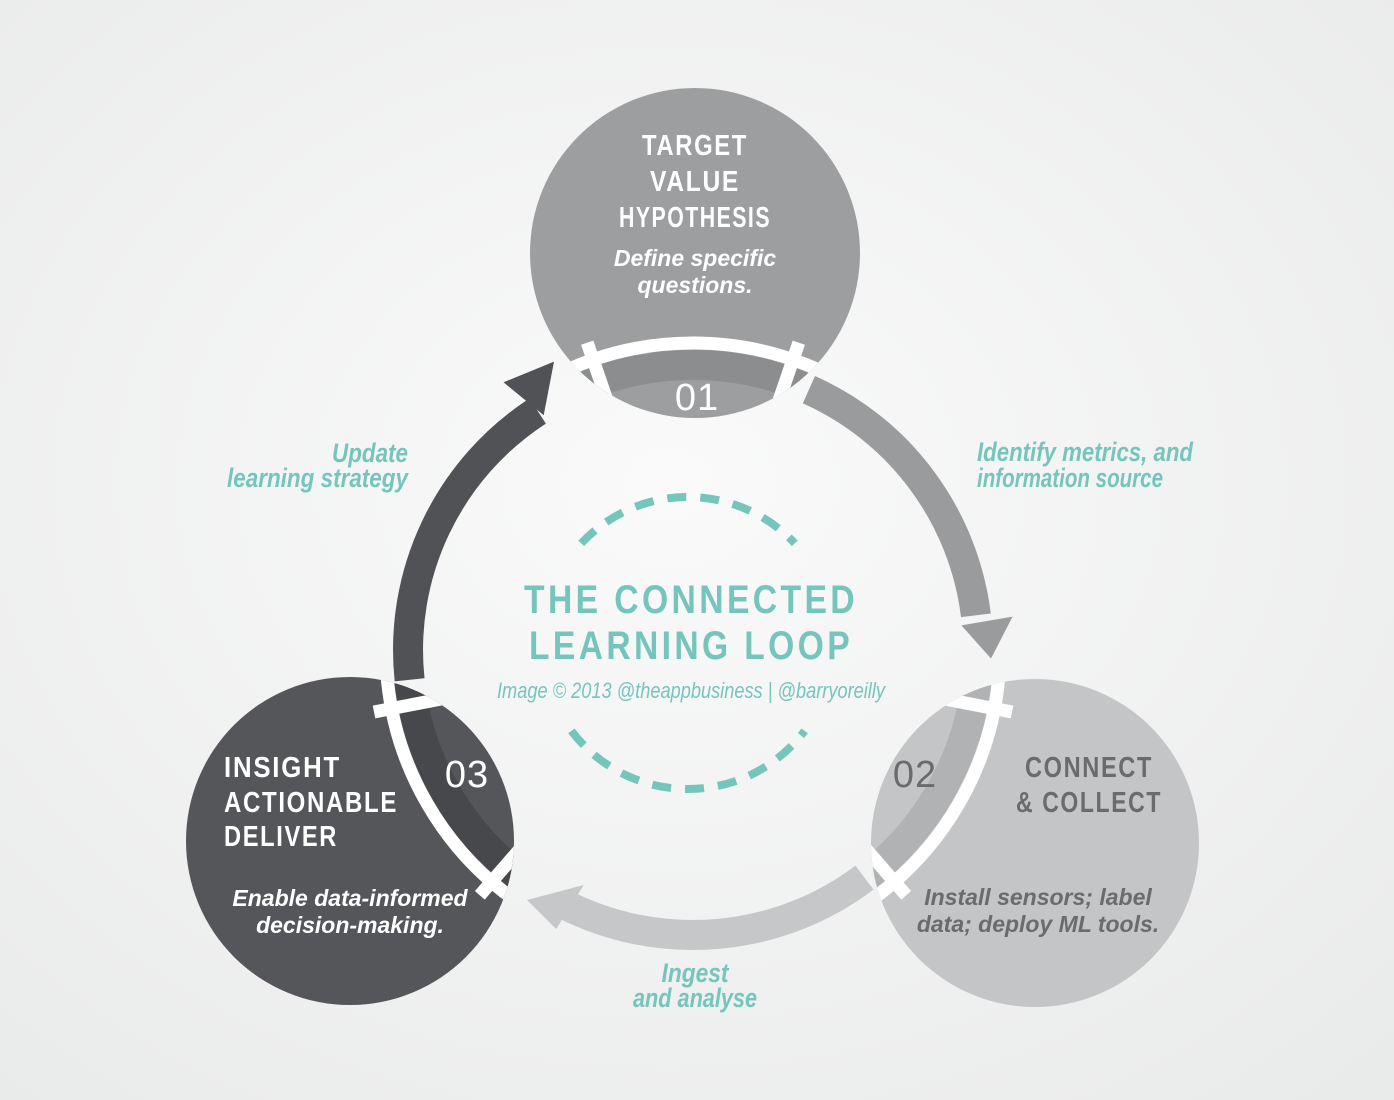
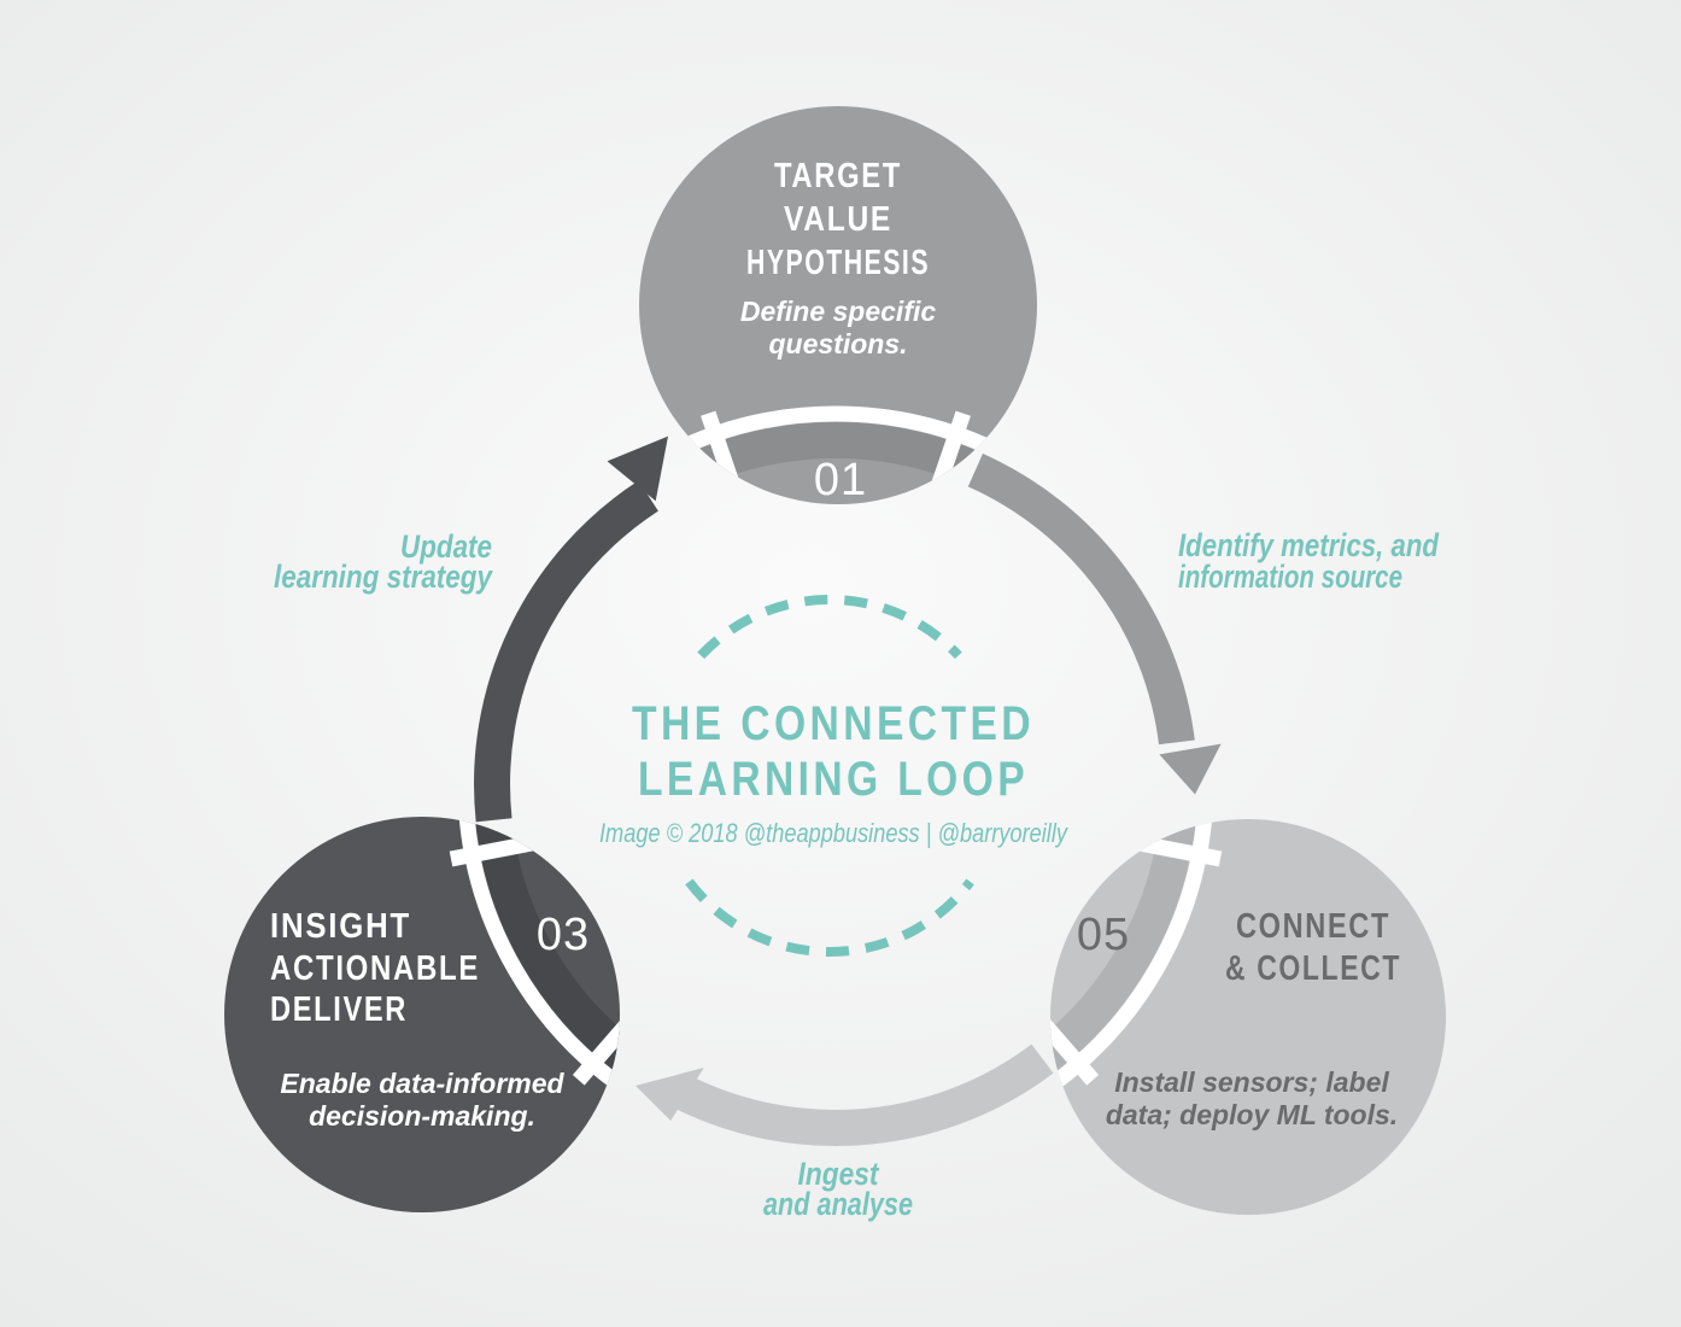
  THE CONNECTED
  LEARNING LOOP
- Image © 2013 @theappbusiness | @barryoreilly
+ Image © 2018 @theappbusiness | @barryoreilly
  TARGET
  VALUE
  HYPOTHESIS
  Define specific
  questions.
  01
  CONNECT
  & COLLECT
  Install sensors; label
  data; deploy ML tools.
- 02
+ 05
  INSIGHT
  ACTIONABLE
  DELIVER
  Enable data-informed
  decision-making.
  03
  Identify metrics, and
  information source
  Ingest
  and analyse
  Update
  learning strategy
